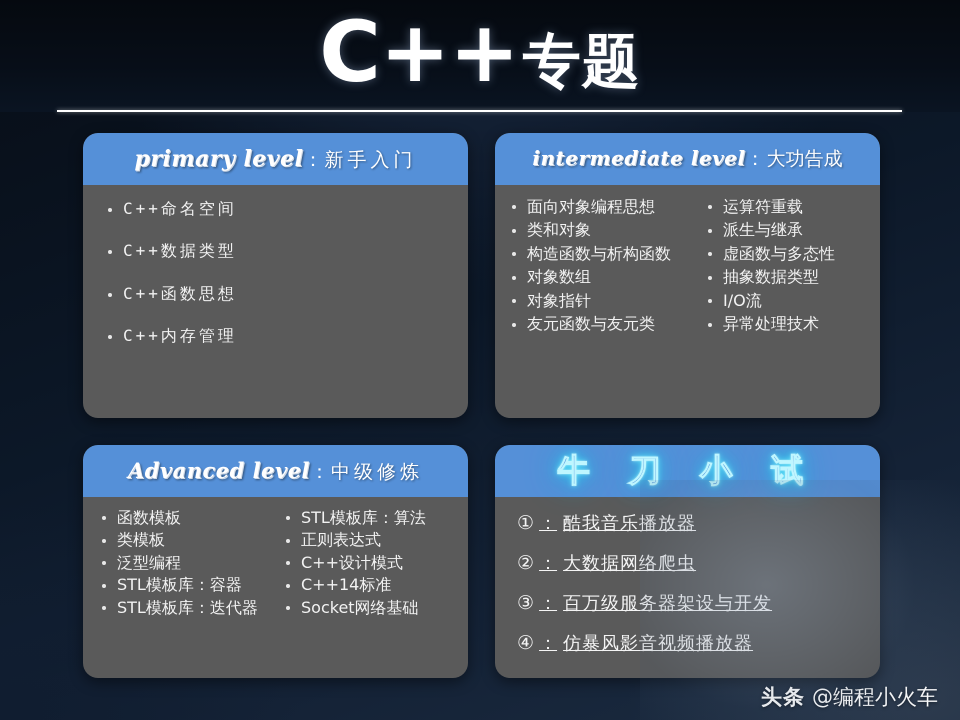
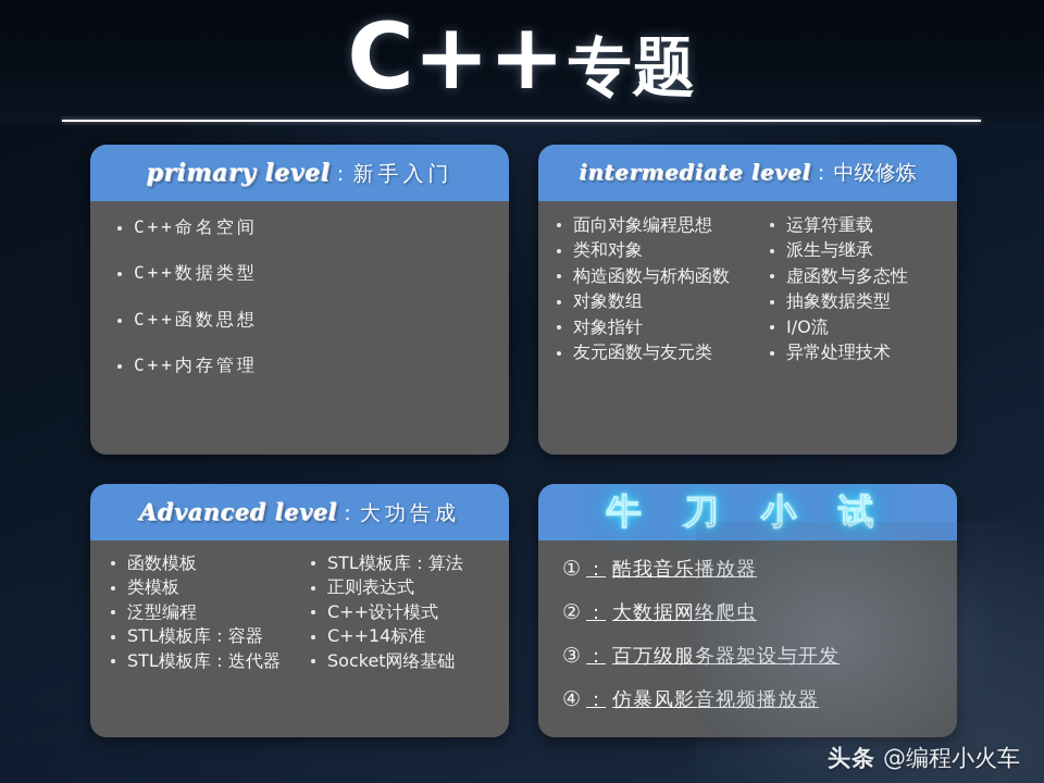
  C++
  专题
  primary level
  ：
  新手入门
  C++命名空间
  C++数据类型
  C++函数思想
  C++内存管理
  intermediate level
  ：
- 大功告成
+ 中级修炼
  面向对象编程思想
  类和对象
  构造函数与析构函数
  对象数组
  对象指针
  友元函数与友元类
  运算符重载
  派生与继承
  虚函数与多态性
  抽象数据类型
  I/O流
  异常处理技术
  Advanced level
  ：
- 中级修炼
+ 大功告成
  函数模板
  类模板
  泛型编程
  STL模板库：容器
  STL模板库：迭代器
  STL模板库：算法
  正则表达式
  C++设计模式
  C++14标准
  Socket网络基础
  牛 刀 小 试
  ①
  ：
  ②
  ：
  ③
  ：
  ④
  ：
